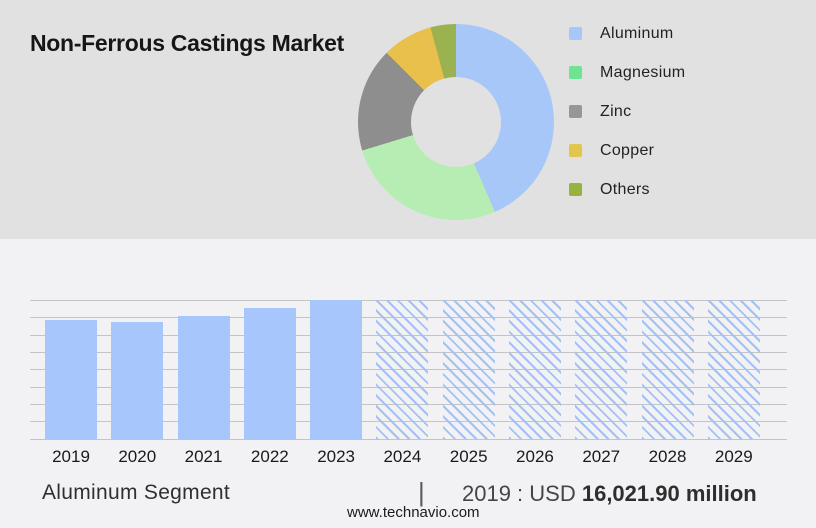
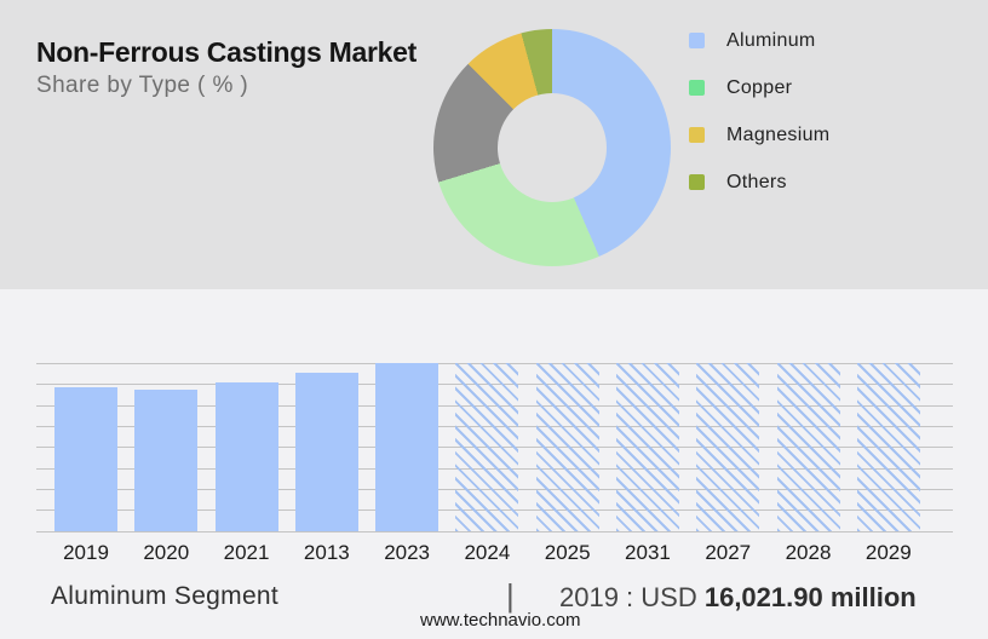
  Non-Ferrous Castings Market
+ Share by Type ( % )
  Aluminum
- Magnesium
+ Copper
- Zinc
- Copper
+ Magnesium
  Others
  Aluminum Segment
  |
  2019 : USD 16,021.90 million
  www.technavio.com
  2019
  2020
  2021
- 2022
+ 2013
  2023
  2024
  2025
- 2026
+ 2031
  2027
  2028
  2029
